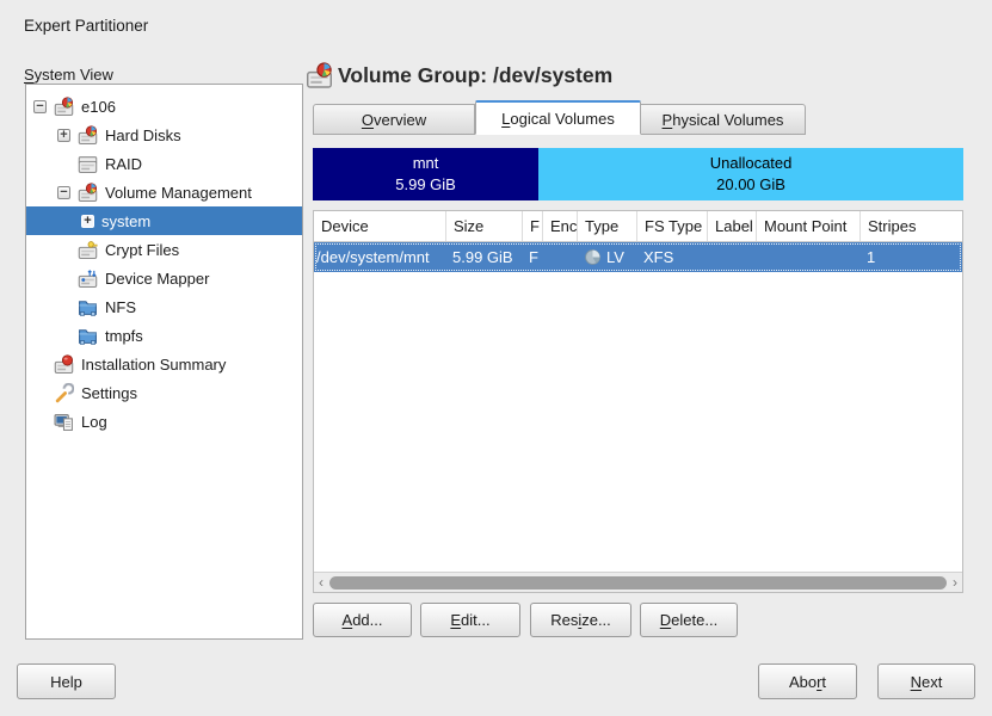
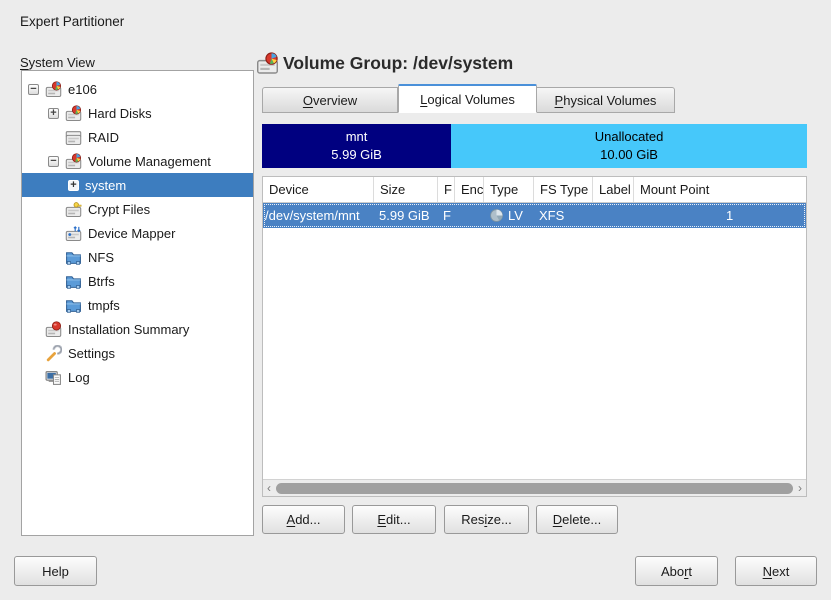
  Expert Partitioner
  System View
  −
  e106
  +
  Hard Disks
  RAID
  −
  Volume Management
  +
  system
  Crypt Files
  Device Mapper
  NFS
+ Btrfs
  tmpfs
  Installation Summary
  Settings
  Log
  Volume Group: /dev/system
  Overview
  Logical Volumes
  Physical Volumes
  mnt
  5.99 GiB
  Unallocated
- 20.00 GiB
+ 10.00 GiB
  Device
  Size
  F
  Enc
  Type
  FS Type
  Label
  Mount Point
- Stripes
  /dev/system/mnt
  5.99 GiB
  F
  LV
  XFS
  1
  ‹
  ›
  Add...
  Edit...
  Resize...
  Delete...
  Help
  Abort
  Next
